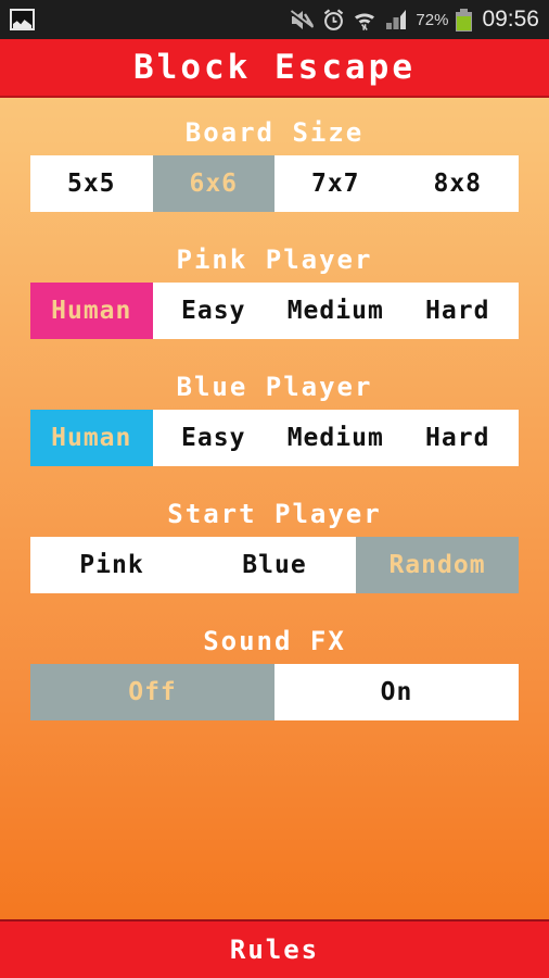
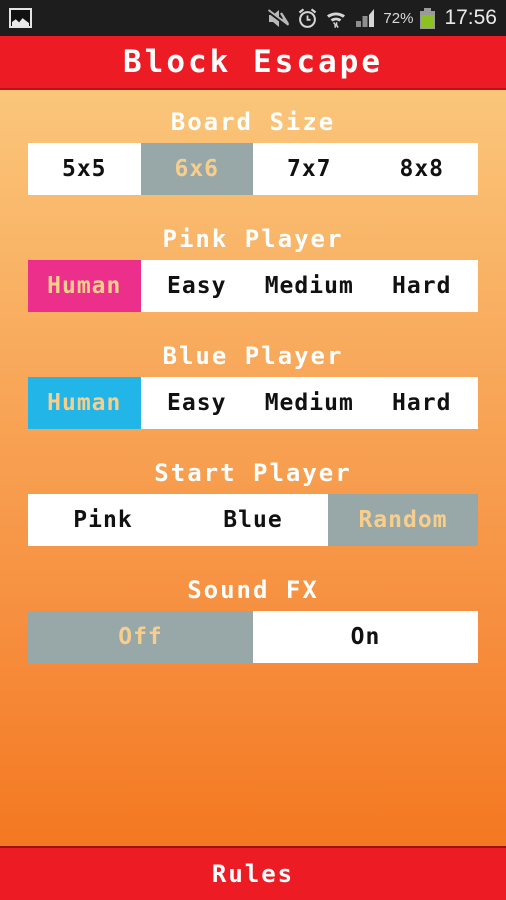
  72%
- 09:56
+ 17:56
  Block Escape
  Board Size
  5x5
  6x6
  7x7
  8x8
  Pink Player
  Human
  Easy
  Medium
  Hard
  Blue Player
  Human
  Easy
  Medium
  Hard
  Start Player
  Pink
  Blue
  Random
  Sound FX
  Off
  On
  Rules
